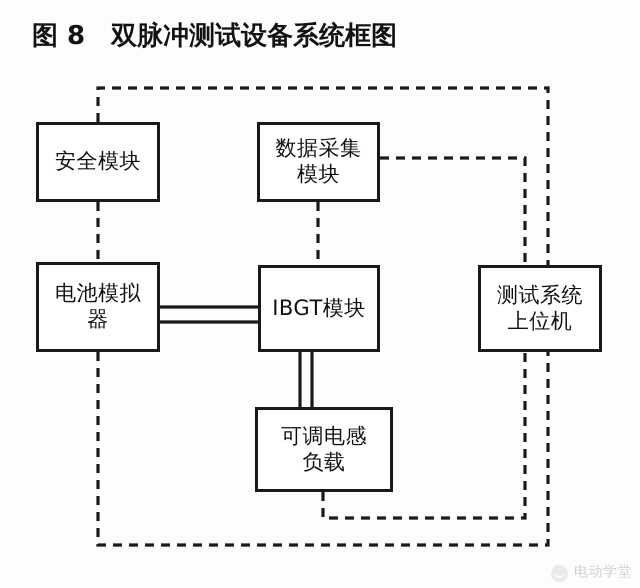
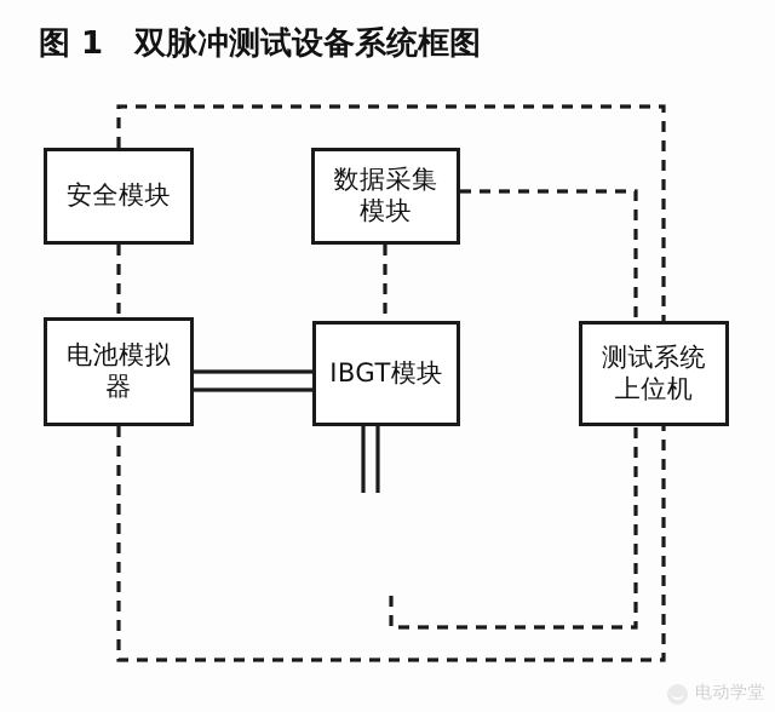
- 图 8 双脉冲测试设备系统框图
+ 图 1 双脉冲测试设备系统框图
  安全模块
  数据采集
  模块
  电池模拟
  器
  IBGT模块
  测试系统
  上位机
- 可调电感
- 负载
  电动学堂
